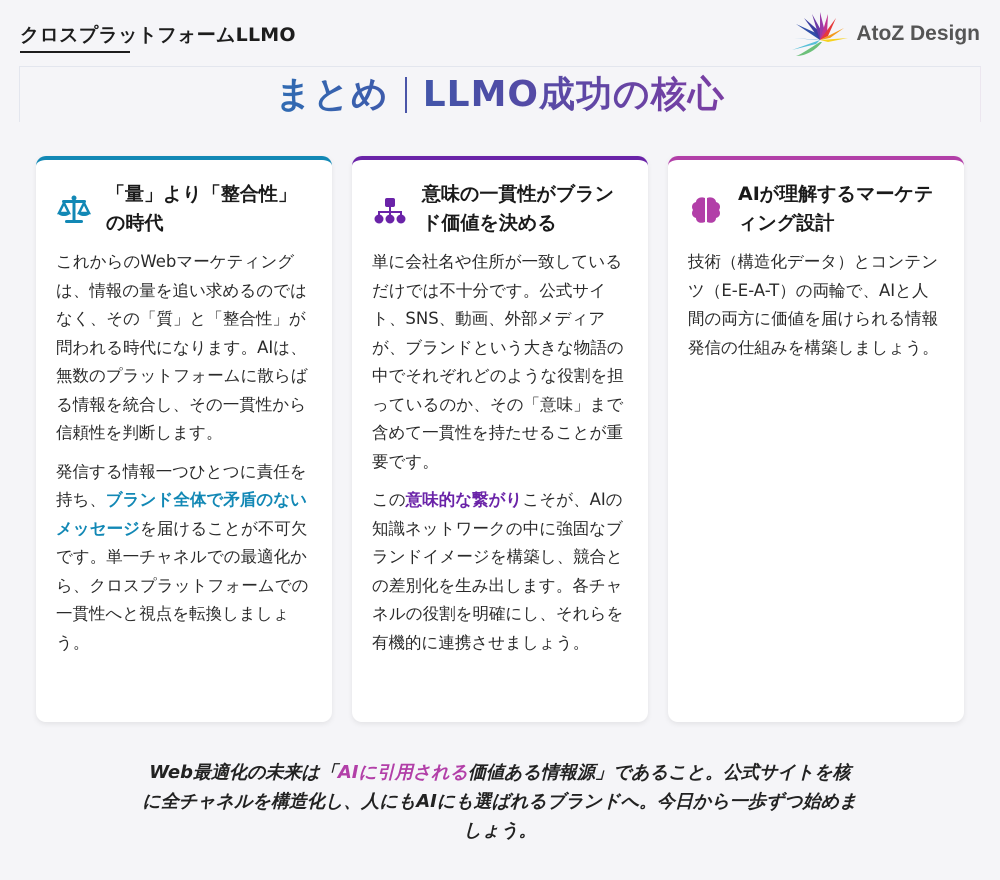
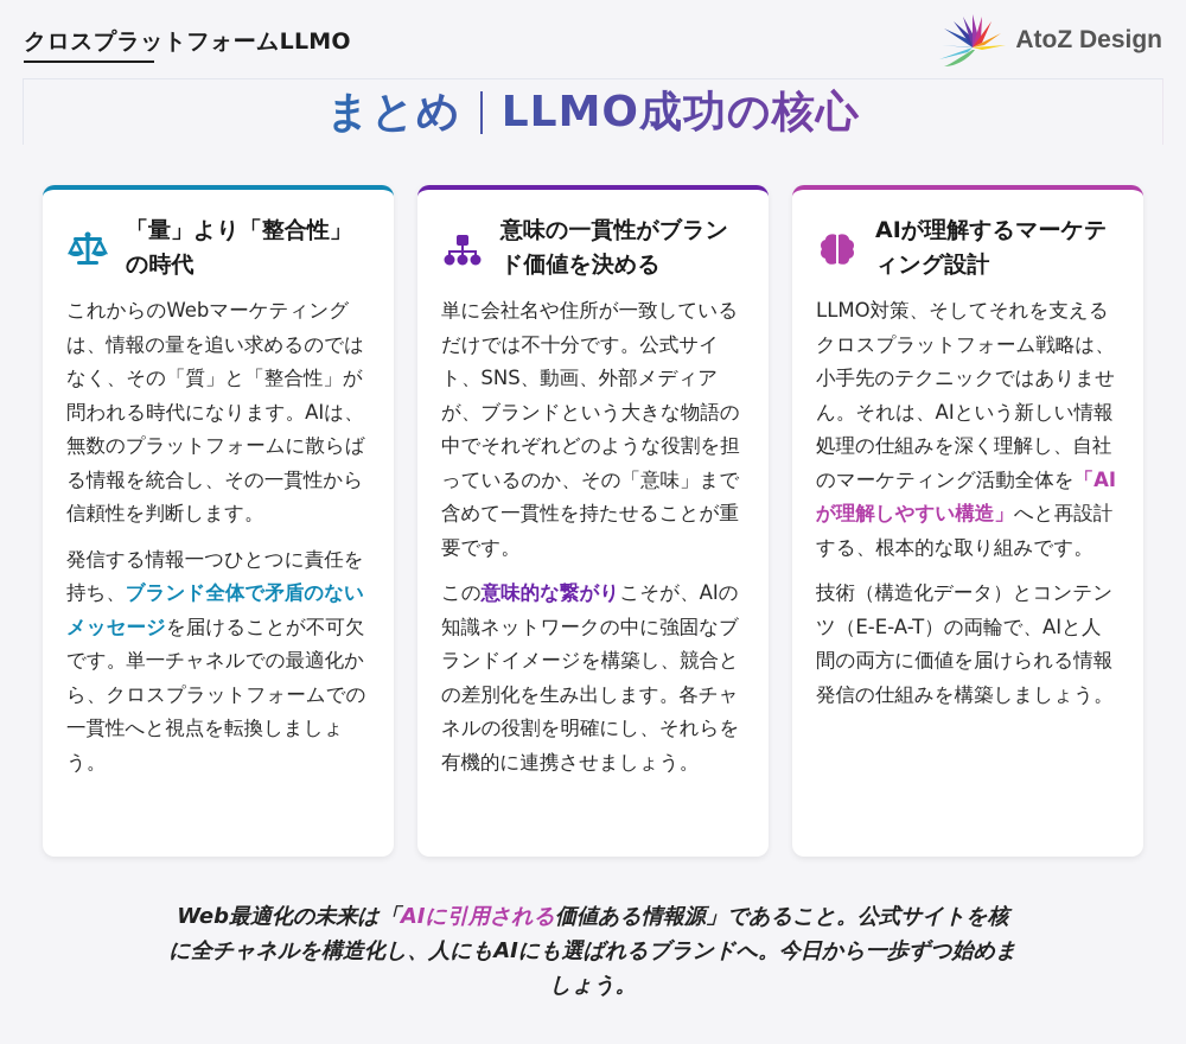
  クロスプラットフォームLLMO
  AtoZ Design
  まとめ
  LLMO成功の核心
  「量」より「整合性」の時代
  これからのWebマーケティングは、情報の量を追い求めるのではなく、その「質」と「整合性」が問われる時代になります。AIは、無数のプラットフォームに散らばる情報を統合し、その一貫性から信頼性を判断します。
  発信する情報一つひとつに責任を持ち、ブランド全体で矛盾のないメッセージを届けることが不可欠です。単一チャネルでの最適化から、クロスプラットフォームでの一貫性へと視点を転換しましょう。
  意味の一貫性がブランド価値を決める
  単に会社名や住所が一致しているだけでは不十分です。公式サイト、SNS、動画、外部メディアが、ブランドという大きな物語の中でそれぞれどのような役割を担っているのか、その「意味」まで含めて一貫性を持たせることが重要です。
  この意味的な繋がりこそが、AIの知識ネットワークの中に強固なブランドイメージを構築し、競合との差別化を生み出します。各チャネルの役割を明確にし、それらを有機的に連携させましょう。
  AIが理解するマーケティング設計
+ LLMO対策、そしてそれを支えるクロスプラットフォーム戦略は、小手先のテクニックではありません。それは、AIという新しい情報処理の仕組みを深く理解し、自社のマーケティング活動全体を「AIが理解しやすい構造」へと再設計する、根本的な取り組みです。
  技術（構造化データ）とコンテンツ（E-E-A-T）の両輪で、AIと人間の両方に価値を届けられる情報発信の仕組みを構築しましょう。
  Web最適化の未来は「AIに引用される価値ある情報源」であること。公式サイトを核に全チャネルを構造化し、人にもAIにも選ばれるブランドへ。今日から一歩ずつ始めましょう。
